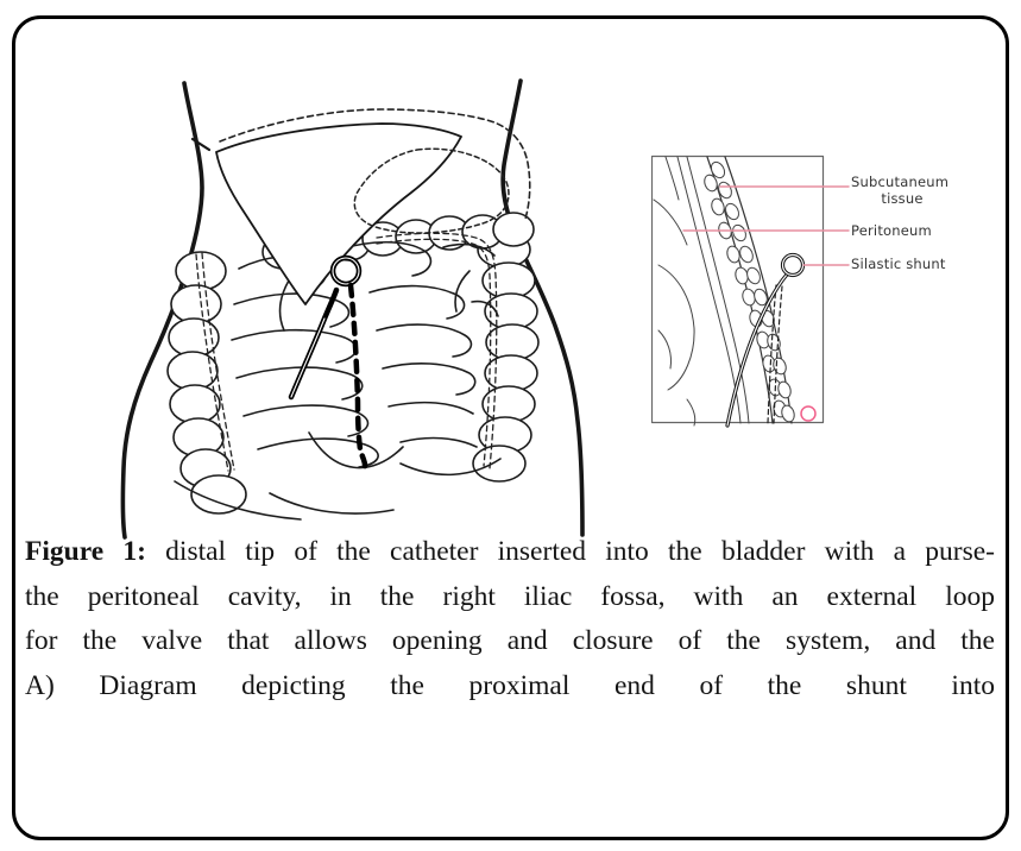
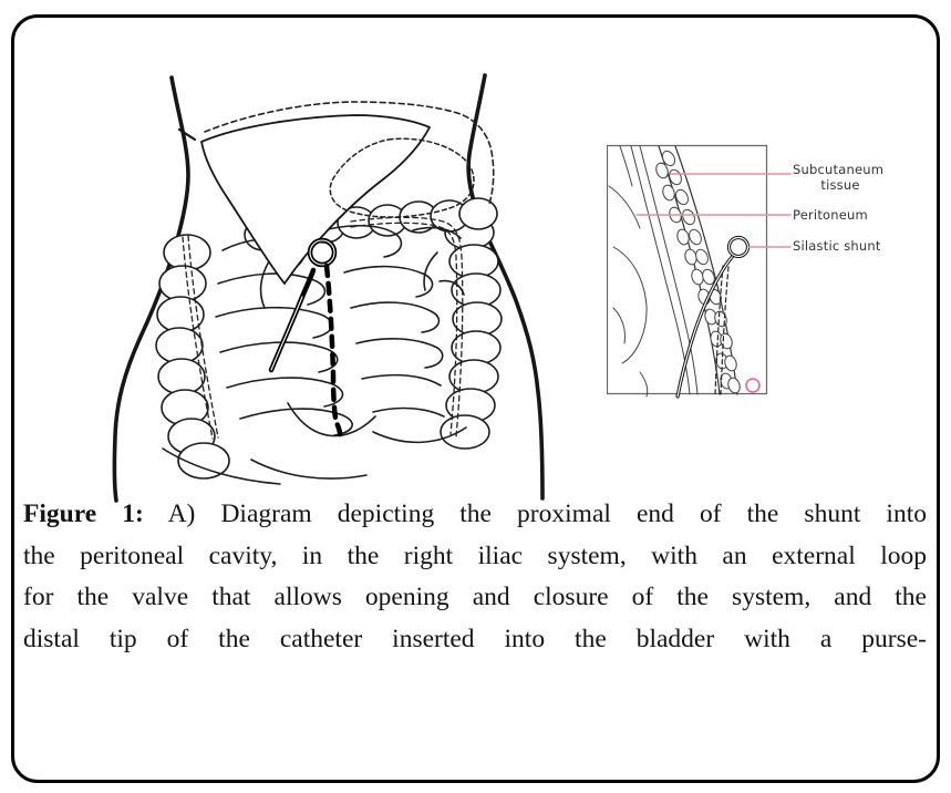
  Subcutaneum
  tissue
  Peritoneum
  Silastic shunt
- Figure 1: distal tip of the catheter inserted into the bladder with a purse-
+ Figure 1: A) Diagram depicting the proximal end of the shunt into
- the peritoneal cavity, in the right iliac fossa, with an external loop
+ the peritoneal cavity, in the right iliac system, with an external loop
  for the valve that allows opening and closure of the system, and the
- A) Diagram depicting the proximal end of the shunt into
+ distal tip of the catheter inserted into the bladder with a purse-
